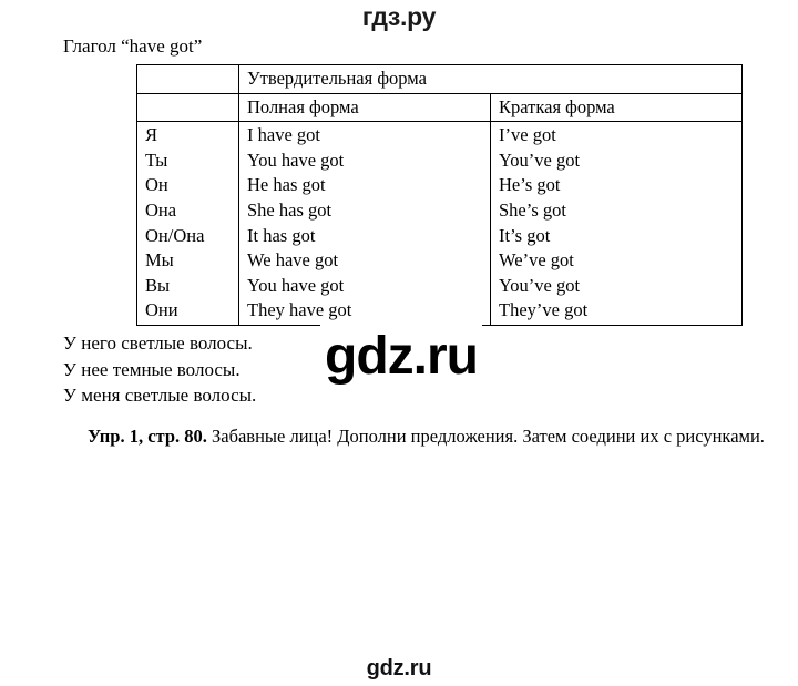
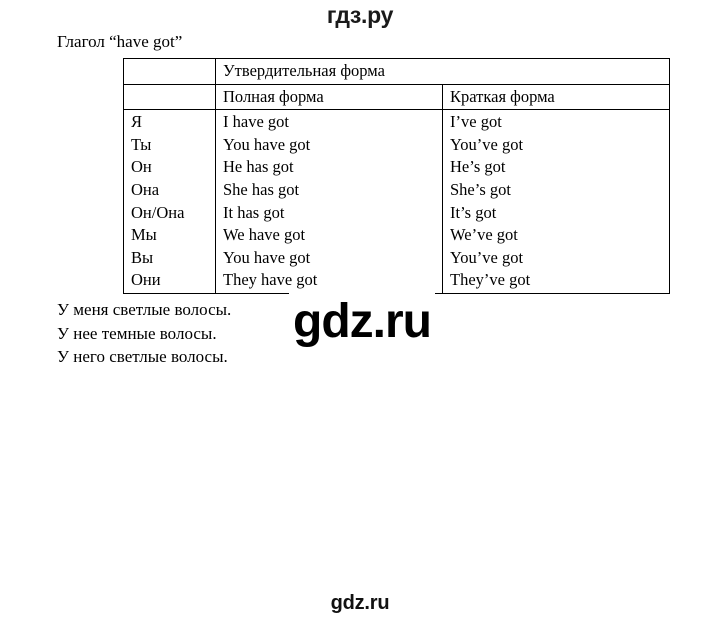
  гдз.ру
  Глагол “have got”
  	Утвердительная форма
  	Полная форма	Краткая форма
  Я Ты Он Она Он/Она Мы Вы Они	I have got You have got He has got She has got It has got We have got You have got They have got	I’ve got You’ve got He’s got She’s got It’s got We’ve got You’ve got They’ve got
- У него светлые волосы.
+ У меня светлые волосы.
  У нее темные волосы.
- У меня светлые волосы.
+ У него светлые волосы.
  gdz.ru
- Упр. 1, стр. 80. Забавные лица! Дополни предложения. Затем соедини их с рисунками.
  gdz.ru
